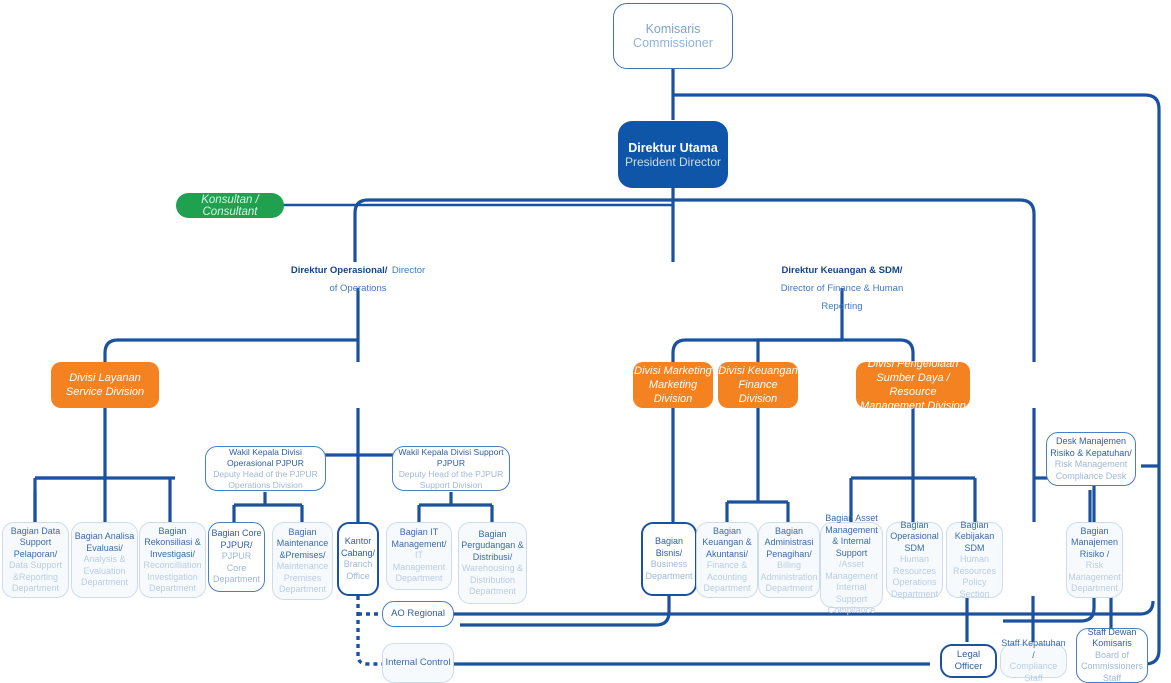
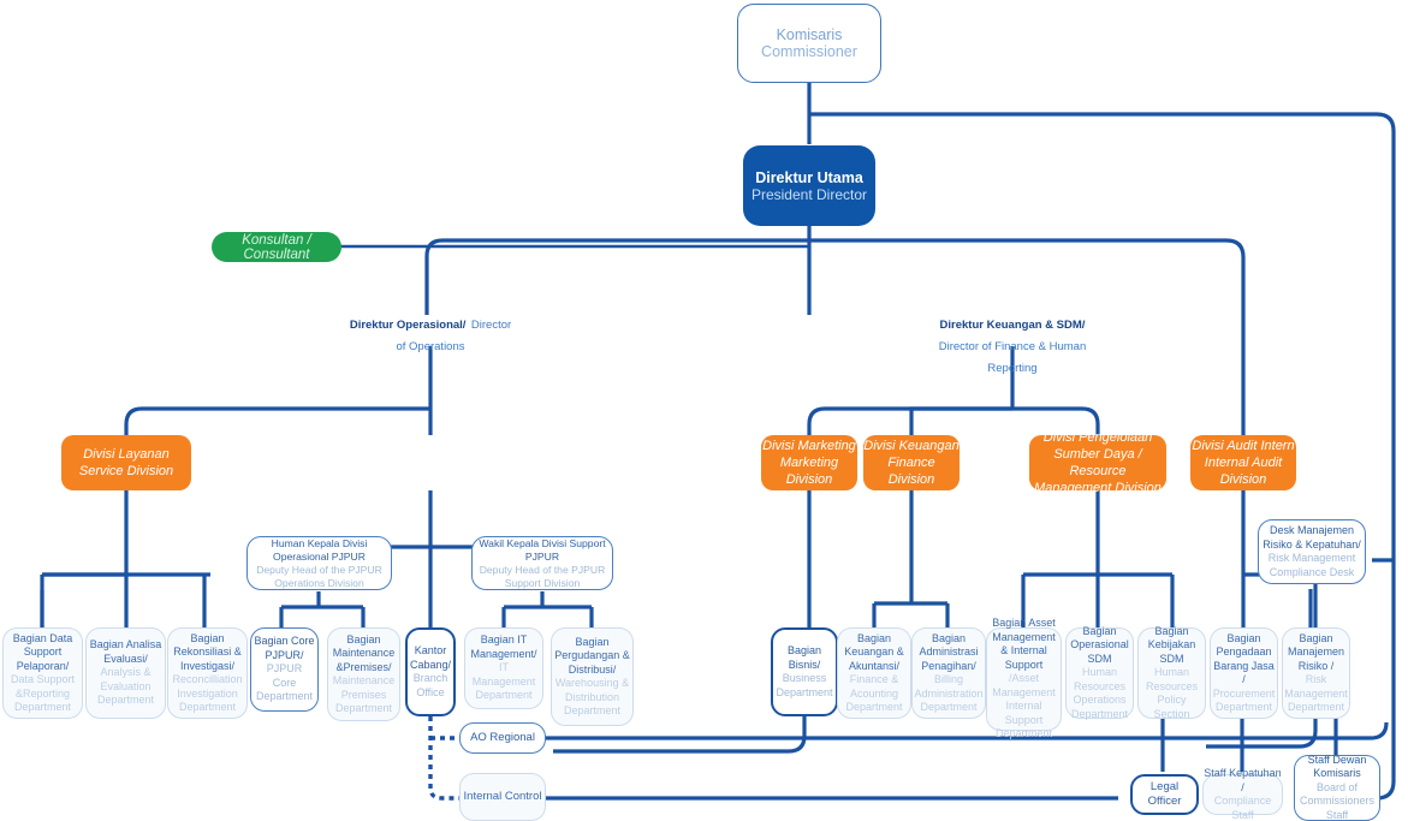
  Komisaris
  Commissioner
  Direktur Utama
  President Director
  Konsultan / Consultant
  Direktur Operasional/ Director of Operations
  Direktur Keuangan & SDM/ Director of Finance & Human Reporting
  Divisi Layanan
  Service Division
  Divisi Marketing
  Marketing Division
  Divisi Keuangan
  Finance Division
  Divisi Pengelolaan Sumber Daya / Resource
  Management Division
+ Divisi Audit Intern
+ Internal Audit Division
- Wakil Kepala Divisi Operasional PJPUR
+ Human Kepala Divisi Operasional PJPUR
  Deputy Head of the PJPUR Operations Division
  Wakil Kepala Divisi Support PJPUR
  Deputy Head of the PJPUR Support Division
  Desk Manajemen Risiko & Kepatuhan/
  Risk Management Compliance Desk
  Bagian Data Support Pelaporan/
  Data Support &Reporting Department
  Bagian Analisa Evaluasi/
  Analysis & Evaluation Department
  Bagian Rekonsiliasi & Investigasi/
  Reconcilliation Investigation Department
  Bagian Core PJPUR/
  PJPUR Core Department
  Bagian Maintenance &Premises/
  Maintenance Premises Department
  Kantor Cabang/
  Branch Office
  Bagian IT Management/
  IT Management Department
  Bagian Pergudangan & Distribusi/
  Warehousing & Distribution Department
  Bagian Bisnis/
  Business Department
  Bagian Keuangan & Akuntansi/
  Finance & Acounting Department
  Bagian Administrasi Penagihan/
  Billing Administration Department
  Bagian Asset Management & Internal Support
- /Asset Management Internal Support Compliance
+ /Asset Management Internal Support Department
  Bagian Operasional SDM
  Human Resources Operations Department
  Bagian Kebijakan SDM
  Human Resources Policy Section
+ Bagian Pengadaan Barang Jasa /
+ Procurement Department
  Bagian Manajemen Risiko /
  Risk Management Department
  AO Regional
  Internal Control
  Legal Officer
  Staff Kepatuhan /
  Compliance Staff
  Staff Dewan Komisaris
  Board of Commissioners Staff
